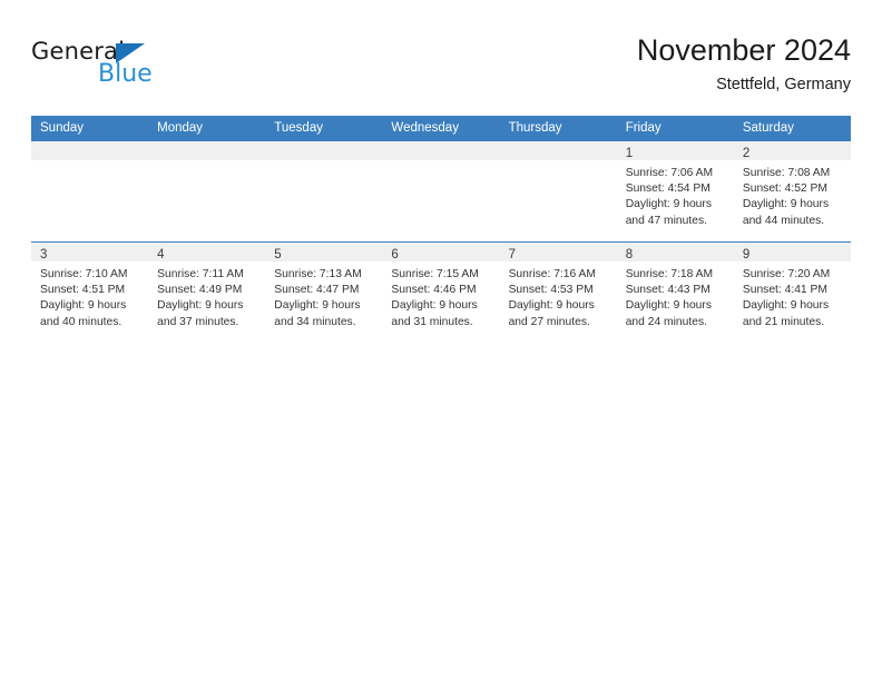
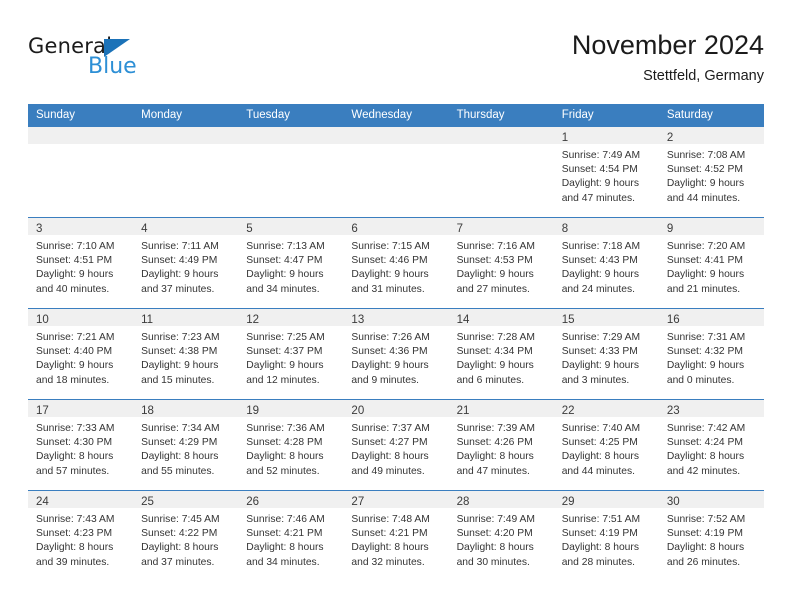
  General
  Blue
  November 2024
  Stettfeld, Germany
  Sunday	Monday	Tuesday	Wednesday	Thursday	Friday	Saturday
- 					1Sunrise: 7:06 AMSunset: 4:54 PMDaylight: 9 hoursand 47 minutes.	2Sunrise: 7:08 AMSunset: 4:52 PMDaylight: 9 hoursand 44 minutes.
+ 					1Sunrise: 7:49 AMSunset: 4:54 PMDaylight: 9 hoursand 47 minutes.	2Sunrise: 7:08 AMSunset: 4:52 PMDaylight: 9 hoursand 44 minutes.
  3Sunrise: 7:10 AMSunset: 4:51 PMDaylight: 9 hoursand 40 minutes.	4Sunrise: 7:11 AMSunset: 4:49 PMDaylight: 9 hoursand 37 minutes.	5Sunrise: 7:13 AMSunset: 4:47 PMDaylight: 9 hoursand 34 minutes.	6Sunrise: 7:15 AMSunset: 4:46 PMDaylight: 9 hoursand 31 minutes.	7Sunrise: 7:16 AMSunset: 4:53 PMDaylight: 9 hoursand 27 minutes.	8Sunrise: 7:18 AMSunset: 4:43 PMDaylight: 9 hoursand 24 minutes.	9Sunrise: 7:20 AMSunset: 4:41 PMDaylight: 9 hoursand 21 minutes.
+ 10Sunrise: 7:21 AMSunset: 4:40 PMDaylight: 9 hoursand 18 minutes.	11Sunrise: 7:23 AMSunset: 4:38 PMDaylight: 9 hoursand 15 minutes.	12Sunrise: 7:25 AMSunset: 4:37 PMDaylight: 9 hoursand 12 minutes.	13Sunrise: 7:26 AMSunset: 4:36 PMDaylight: 9 hoursand 9 minutes.	14Sunrise: 7:28 AMSunset: 4:34 PMDaylight: 9 hoursand 6 minutes.	15Sunrise: 7:29 AMSunset: 4:33 PMDaylight: 9 hoursand 3 minutes.	16Sunrise: 7:31 AMSunset: 4:32 PMDaylight: 9 hoursand 0 minutes.
+ 17Sunrise: 7:33 AMSunset: 4:30 PMDaylight: 8 hoursand 57 minutes.	18Sunrise: 7:34 AMSunset: 4:29 PMDaylight: 8 hoursand 55 minutes.	19Sunrise: 7:36 AMSunset: 4:28 PMDaylight: 8 hoursand 52 minutes.	20Sunrise: 7:37 AMSunset: 4:27 PMDaylight: 8 hoursand 49 minutes.	21Sunrise: 7:39 AMSunset: 4:26 PMDaylight: 8 hoursand 47 minutes.	22Sunrise: 7:40 AMSunset: 4:25 PMDaylight: 8 hoursand 44 minutes.	23Sunrise: 7:42 AMSunset: 4:24 PMDaylight: 8 hoursand 42 minutes.
+ 24Sunrise: 7:43 AMSunset: 4:23 PMDaylight: 8 hoursand 39 minutes.	25Sunrise: 7:45 AMSunset: 4:22 PMDaylight: 8 hoursand 37 minutes.	26Sunrise: 7:46 AMSunset: 4:21 PMDaylight: 8 hoursand 34 minutes.	27Sunrise: 7:48 AMSunset: 4:21 PMDaylight: 8 hoursand 32 minutes.	28Sunrise: 7:49 AMSunset: 4:20 PMDaylight: 8 hoursand 30 minutes.	29Sunrise: 7:51 AMSunset: 4:19 PMDaylight: 8 hoursand 28 minutes.	30Sunrise: 7:52 AMSunset: 4:19 PMDaylight: 8 hoursand 26 minutes.
